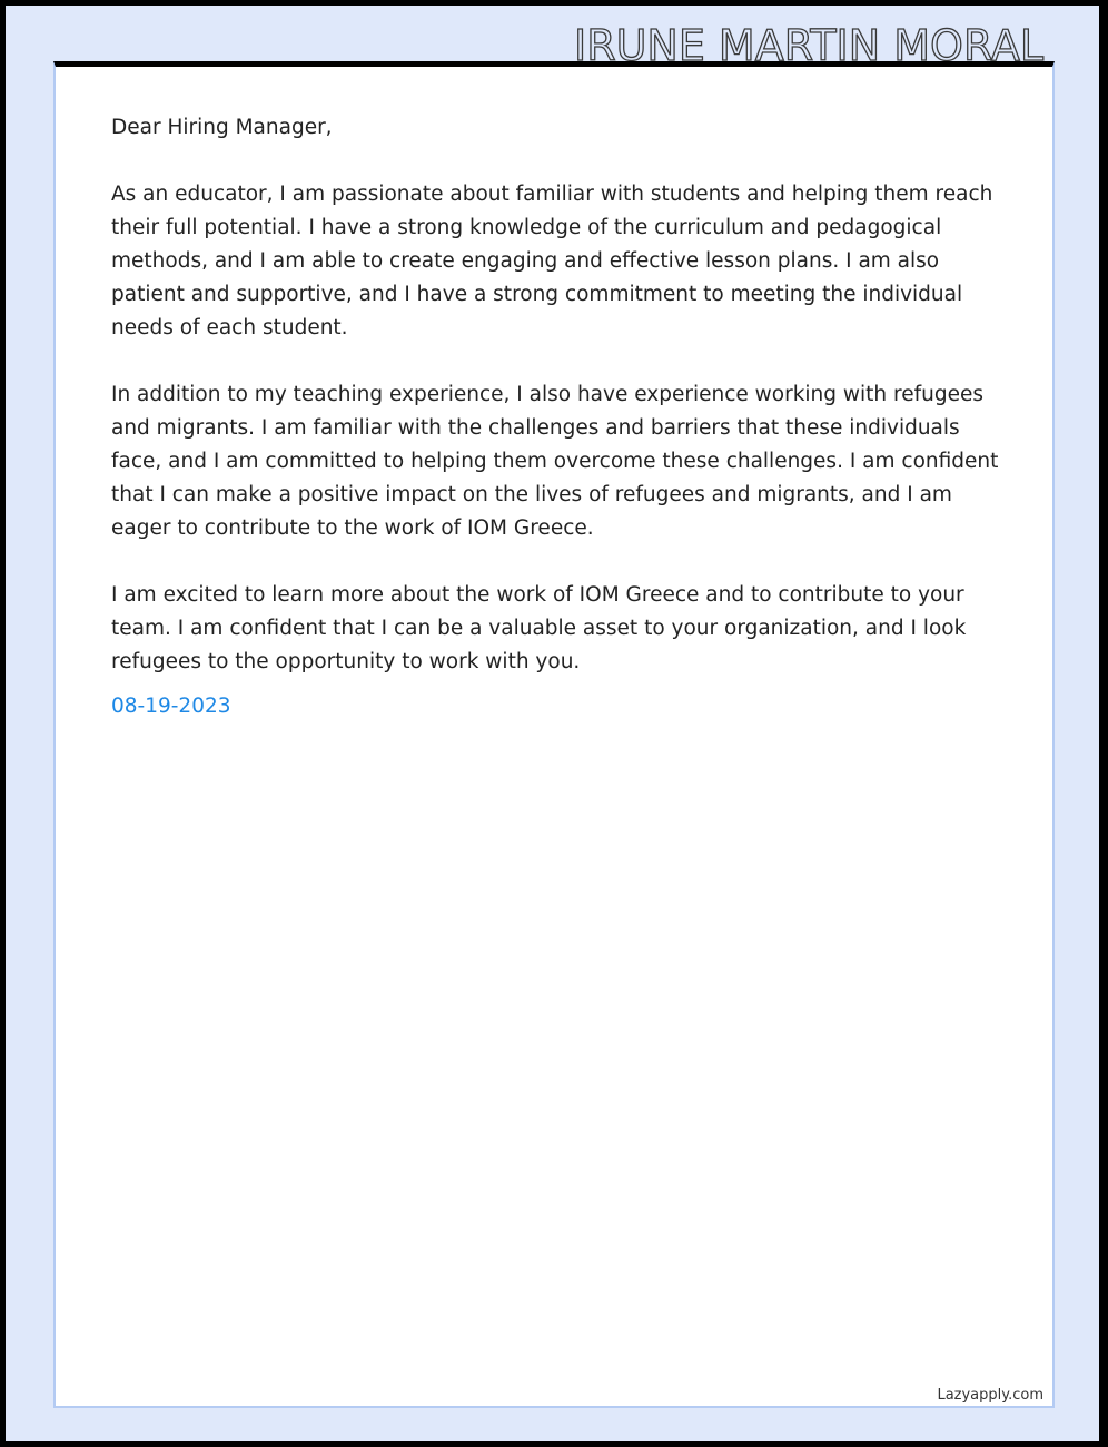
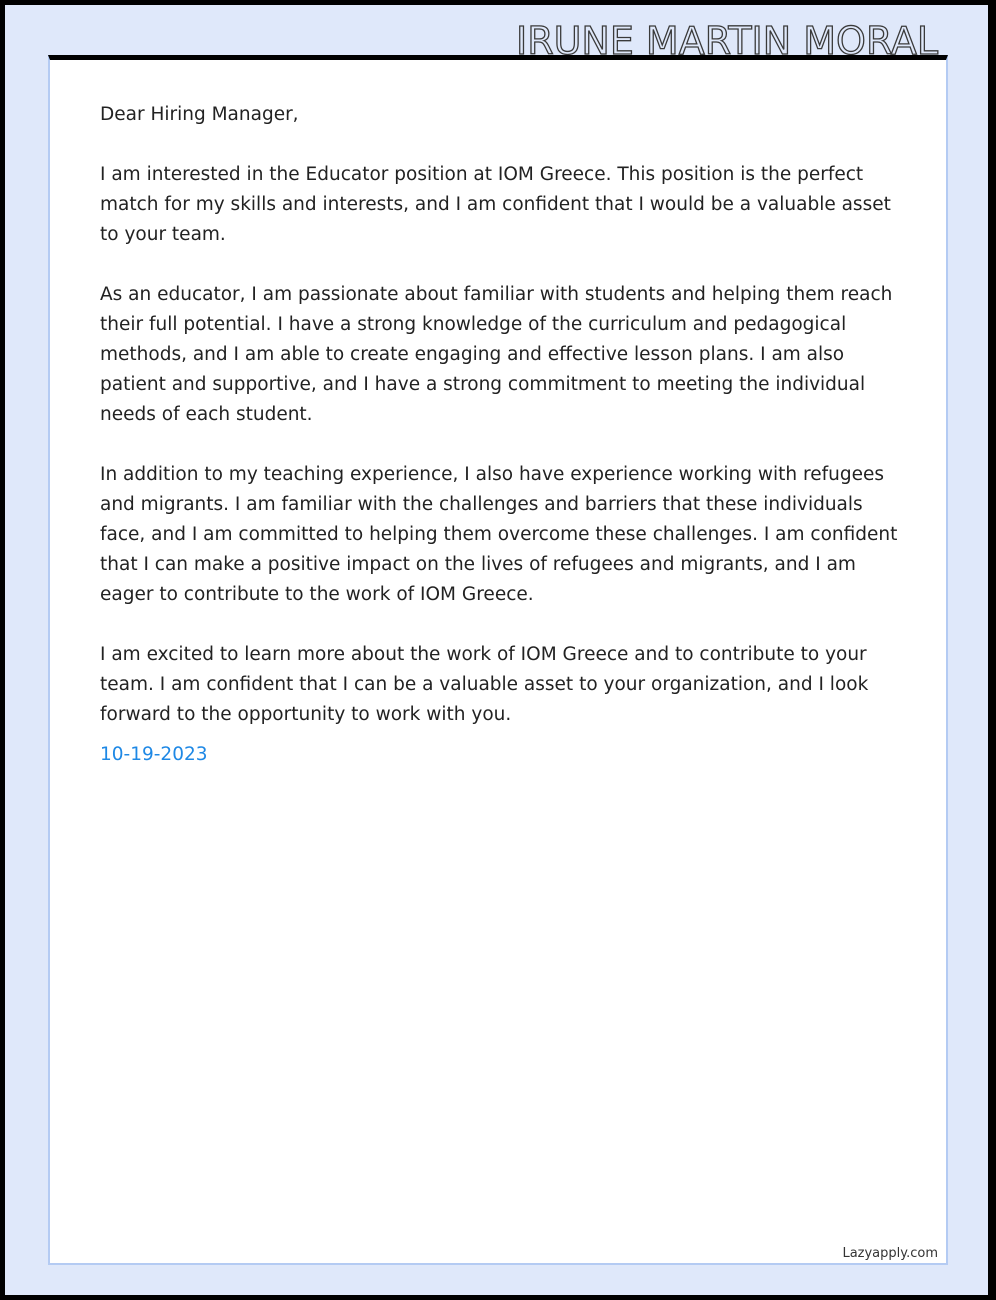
  IRUNE MARTIN MORAL
  Dear Hiring Manager,
+ I am interested in the Educator position at IOM Greece. This position is the perfect match for my skills and interests, and I am confident that I would be a valuable asset to your team.
  As an educator, I am passionate about familiar with students and helping them reach their full potential. I have a strong knowledge of the curriculum and pedagogical methods, and I am able to create engaging and effective lesson plans. I am also patient and supportive, and I have a strong commitment to meeting the individual needs of each student.
  In addition to my teaching experience, I also have experience working with refugees and migrants. I am familiar with the challenges and barriers that these individuals face, and I am committed to helping them overcome these challenges. I am confident that I can make a positive impact on the lives of refugees and migrants, and I am eager to contribute to the work of IOM Greece.
- I am excited to learn more about the work of IOM Greece and to contribute to your team. I am confident that I can be a valuable asset to your organization, and I look refugees to the opportunity to work with you.
+ I am excited to learn more about the work of IOM Greece and to contribute to your team. I am confident that I can be a valuable asset to your organization, and I look forward to the opportunity to work with you.
- 08-19-2023
+ 10-19-2023
  Lazyapply.com
